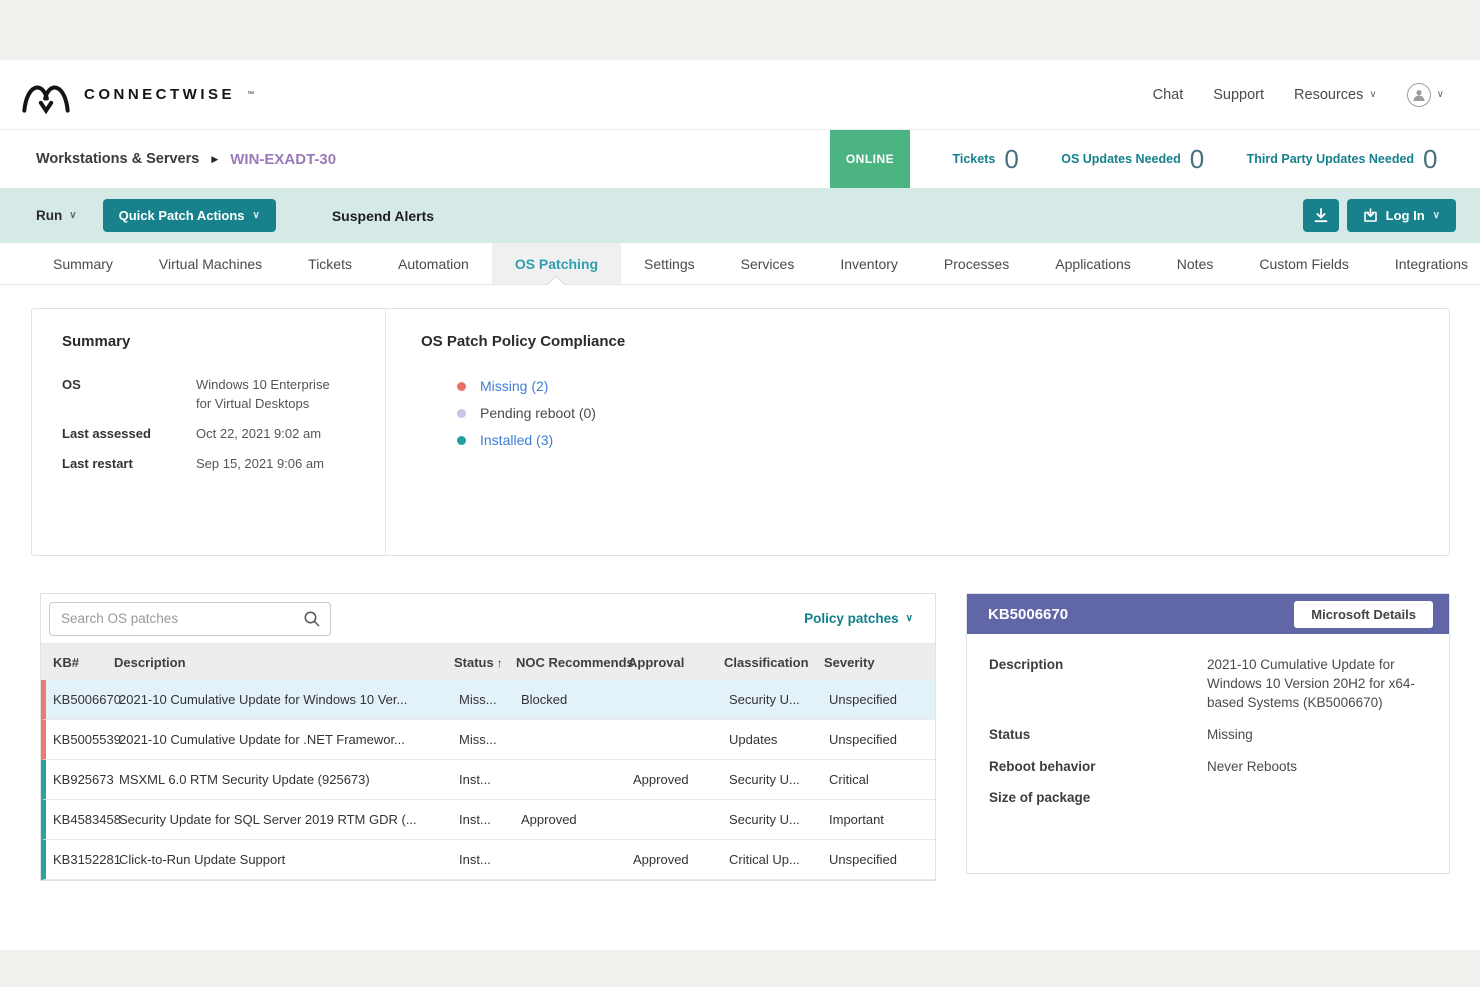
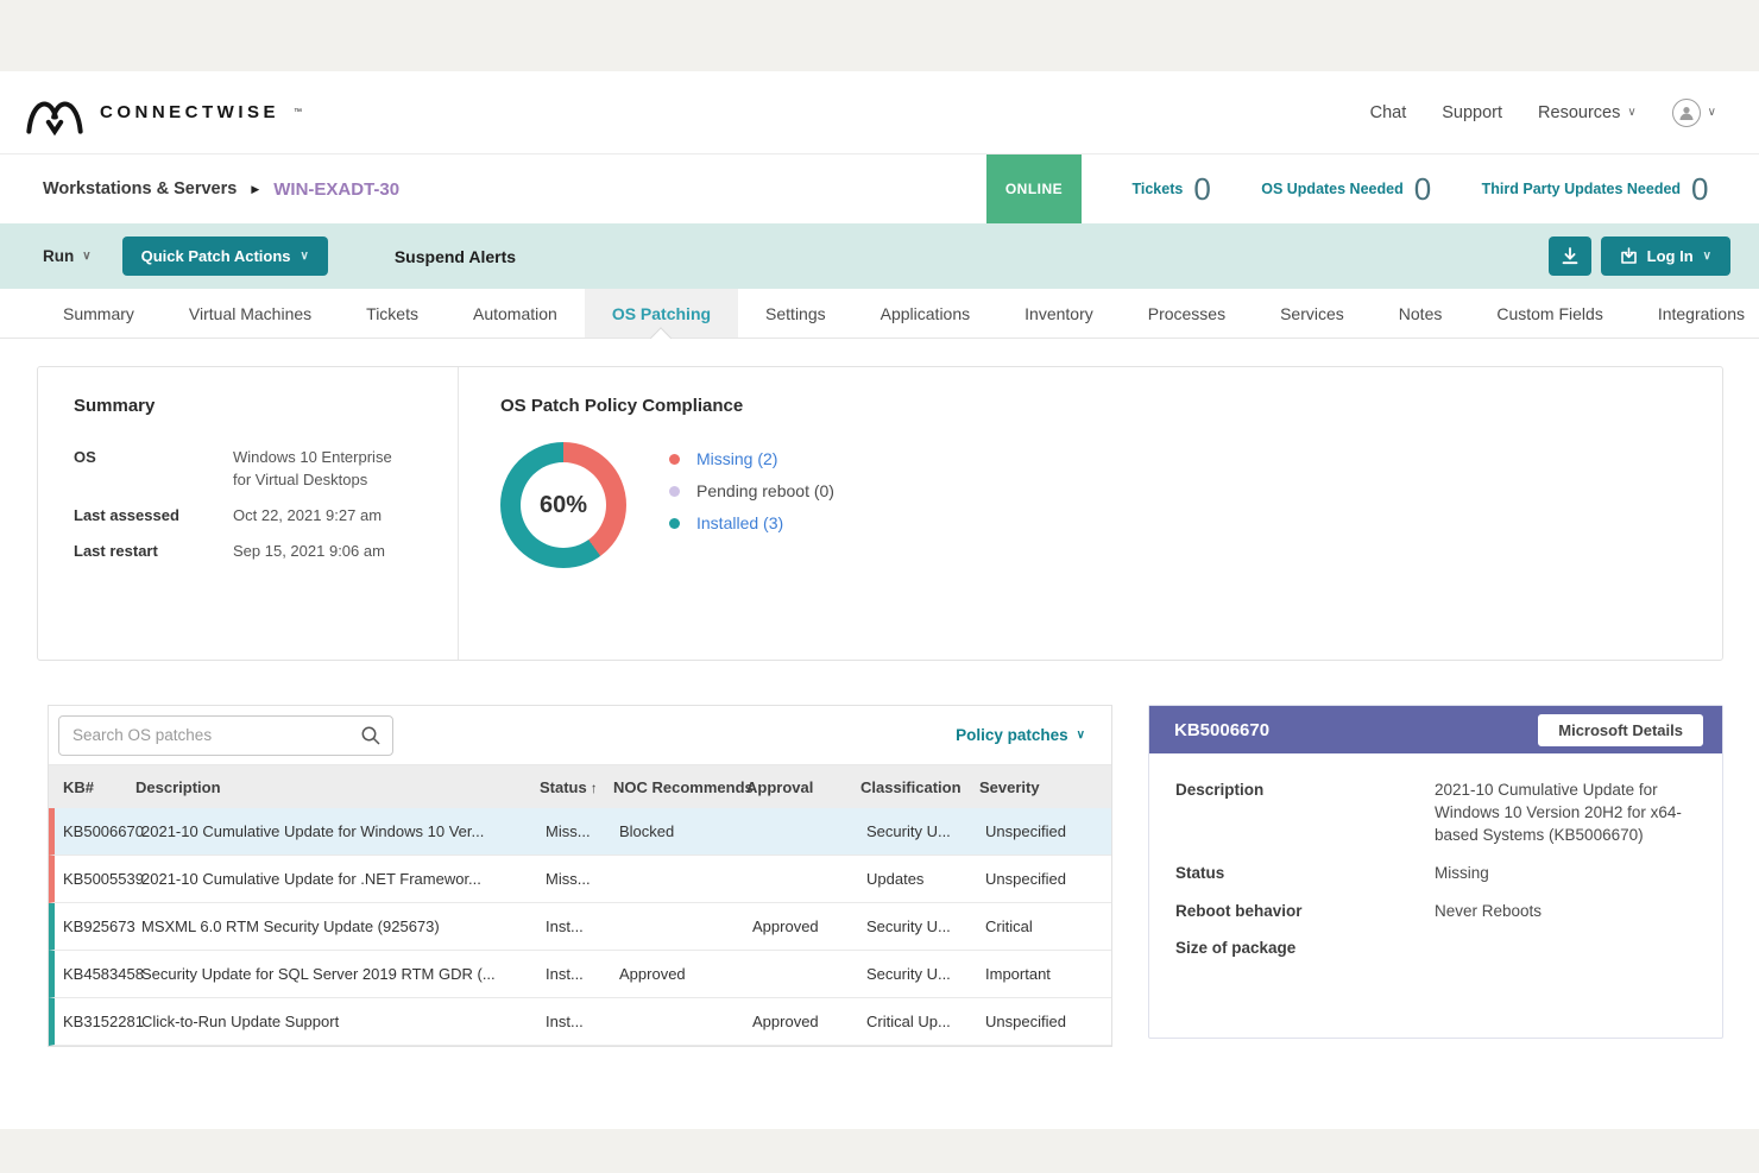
  CONNECTWISE
  Chat
  Support
  Resources
  ∨
  ∨
  Workstations & Servers
  ▶
  WIN-EXADT-30
  ONLINE
  Tickets
  0
  OS Updates Needed
  0
  Third Party Updates Needed
  0
  Run
  ∨
  Quick Patch Actions
  ∨
  Suspend Alerts
  Log In
  ∨
  Summary
  Virtual Machines
  Tickets
  Automation
  OS Patching
  Settings
- Services
+ Applications
  Inventory
  Processes
- Applications
+ Services
  Notes
  Custom Fields
  Integrations
  Summary
  OS
  Windows 10 Enterprise for Virtual Desktops
  Last assessed
- Oct 22, 2021 9:02 am
+ Oct 22, 2021 9:27 am
  Last restart
  Sep 15, 2021 9:06 am
  OS Patch Policy Compliance
+ 60%
  Missing (2)
  Pending reboot (0)
  Installed (3)
  Search OS patches
  Policy patches
  ∨
  KB#
  Description
  Status ↑
  NOC Recommend
  Approval
  Classification
  Severity
  KB5006670
  2021-10 Cumulative Update for Windows 10 Ver...
  Miss...
  Blocked
  Security U...
  Unspecified
  KB5005539
  2021-10 Cumulative Update for .NET Framewor...
  Miss...
  Updates
  Unspecified
  KB925673
  MSXML 6.0 RTM Security Update (925673)
  Inst...
  Approved
  Security U...
  Critical
  KB4583458
  Security Update for SQL Server 2019 RTM GDR (...
  Inst...
  Approved
  Security U...
  Important
  KB3152281
  Click-to-Run Update Support
  Inst...
  Approved
  Critical Up...
  Unspecified
  KB5006670
  Microsoft Details
  Description
  2021-10 Cumulative Update for Windows 10 Version 20H2 for x64-based Systems (KB5006670)
  Status
  Missing
  Reboot behavior
  Never Reboots
  Size of package
